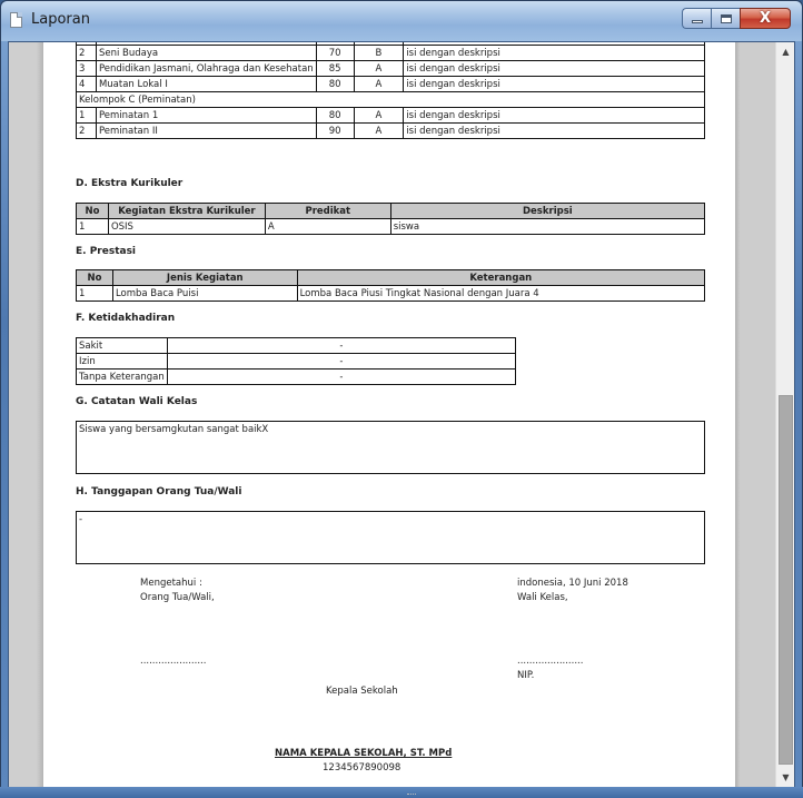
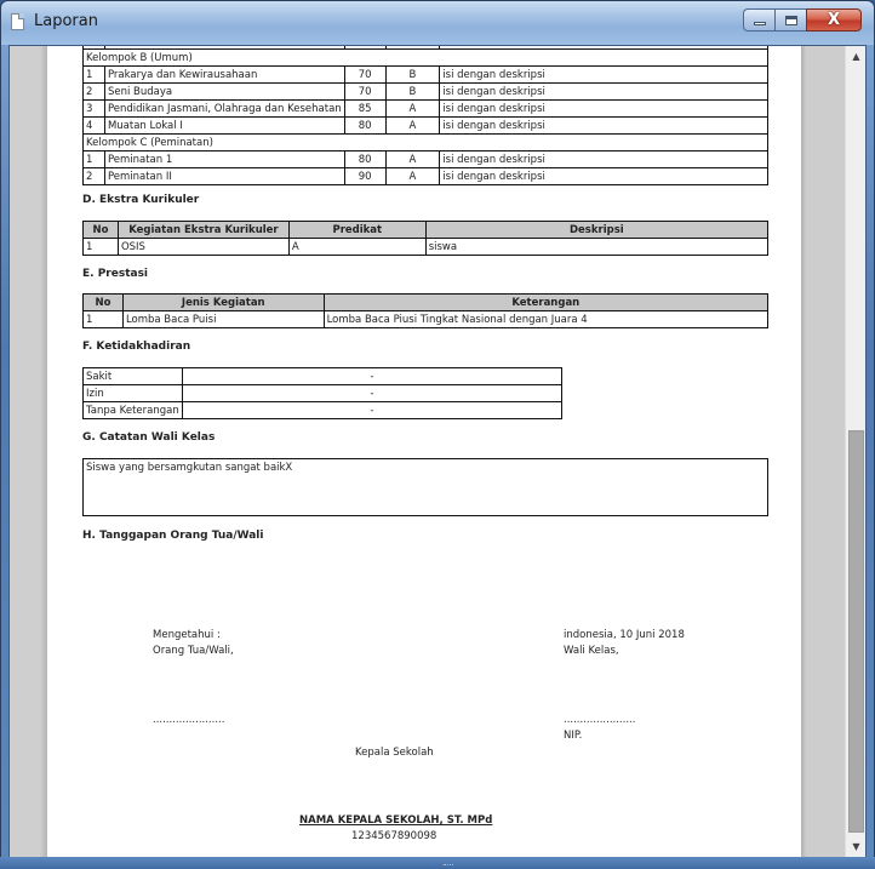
  Laporan
  X
+ Kelompok B (Umum)
+ 1	Prakarya dan Kewirausahaan	70	B	isi dengan deskripsi
  2	Seni Budaya	70	B	isi dengan deskripsi
  3	Pendidikan Jasmani, Olahraga dan Kesehatan	85	A	isi dengan deskripsi
  4	Muatan Lokal I	80	A	isi dengan deskripsi
  Kelompok C (Peminatan)
  1	Peminatan 1	80	A	isi dengan deskripsi
  2	Peminatan II	90	A	isi dengan deskripsi
  D. Ekstra Kurikuler
  No	Kegiatan Ekstra Kurikuler	Predikat	Deskripsi
  1	OSIS	A	siswa
  E. Prestasi
  No	Jenis Kegiatan	Keterangan
  1	Lomba Baca Puisi	Lomba Baca Piusi Tingkat Nasional dengan Juara 4
  F. Ketidakhadiran
  Sakit	-
  Izin	-
  Tanpa Keterangan	-
  G. Catatan Wali Kelas
  Siswa yang bersamgkutan sangat baikX
  H. Tanggapan Orang Tua/Wali
- -
  Mengetahui :
  Orang Tua/Wali,
  ......................
  indonesia, 10 Juni 2018
  Wali Kelas,
  ......................
  NIP.
  Kepala Sekolah
  NAMA KEPALA SEKOLAH, ST. MPd
  1234567890098
  ▲
  ▼
